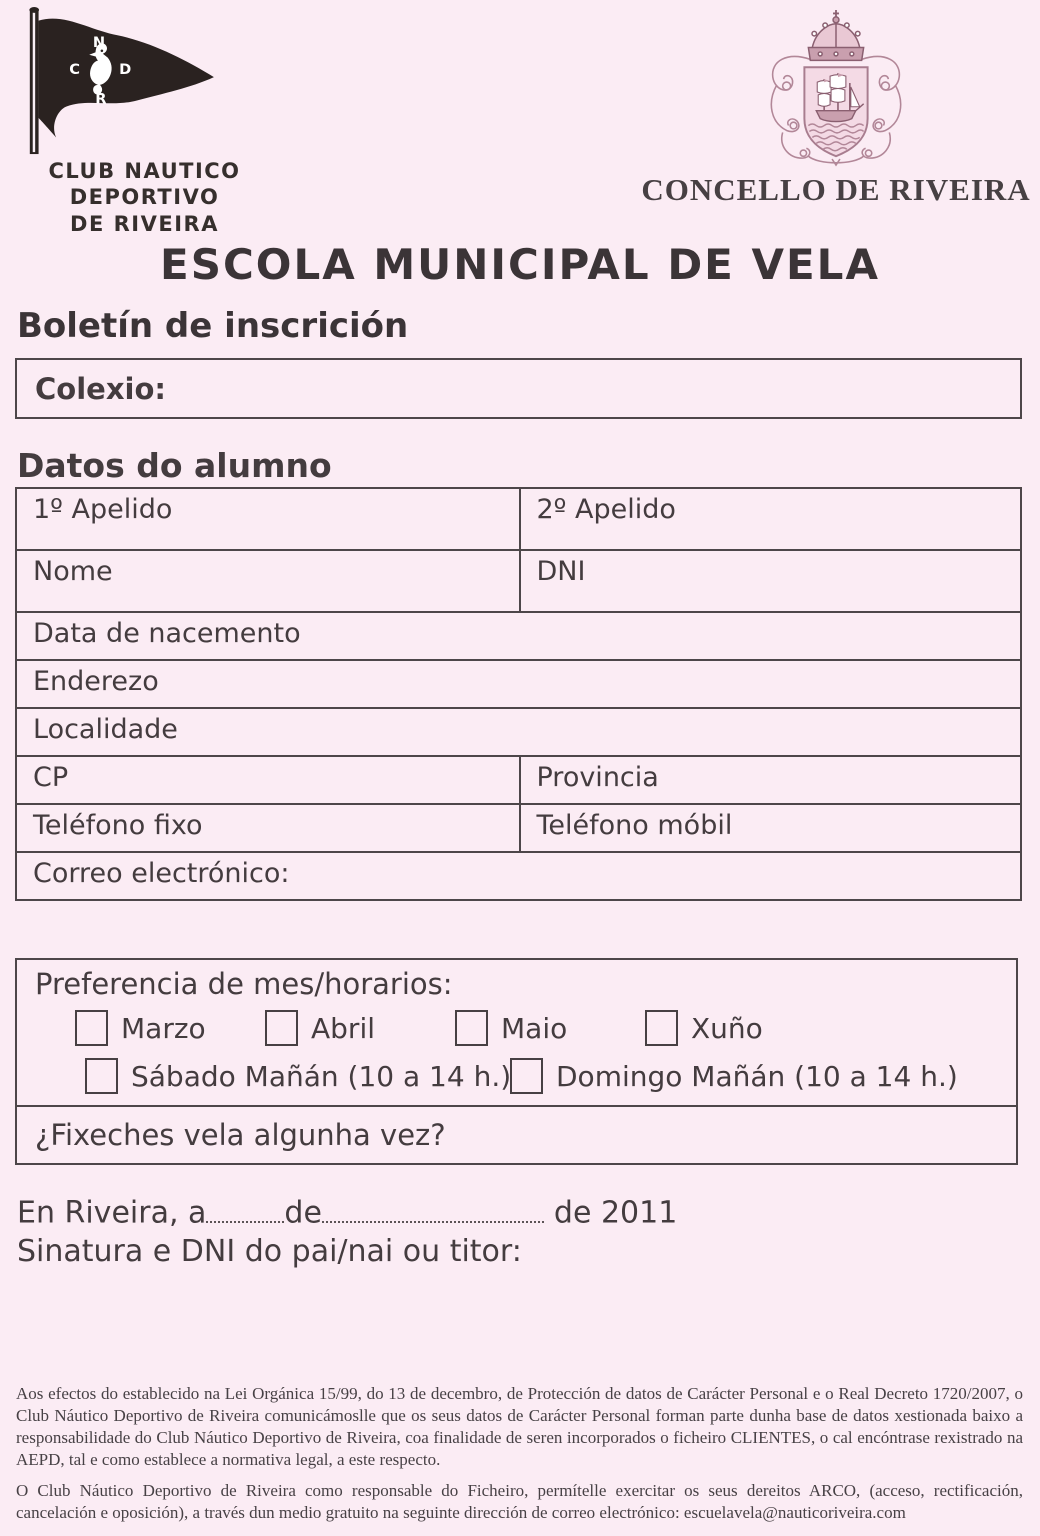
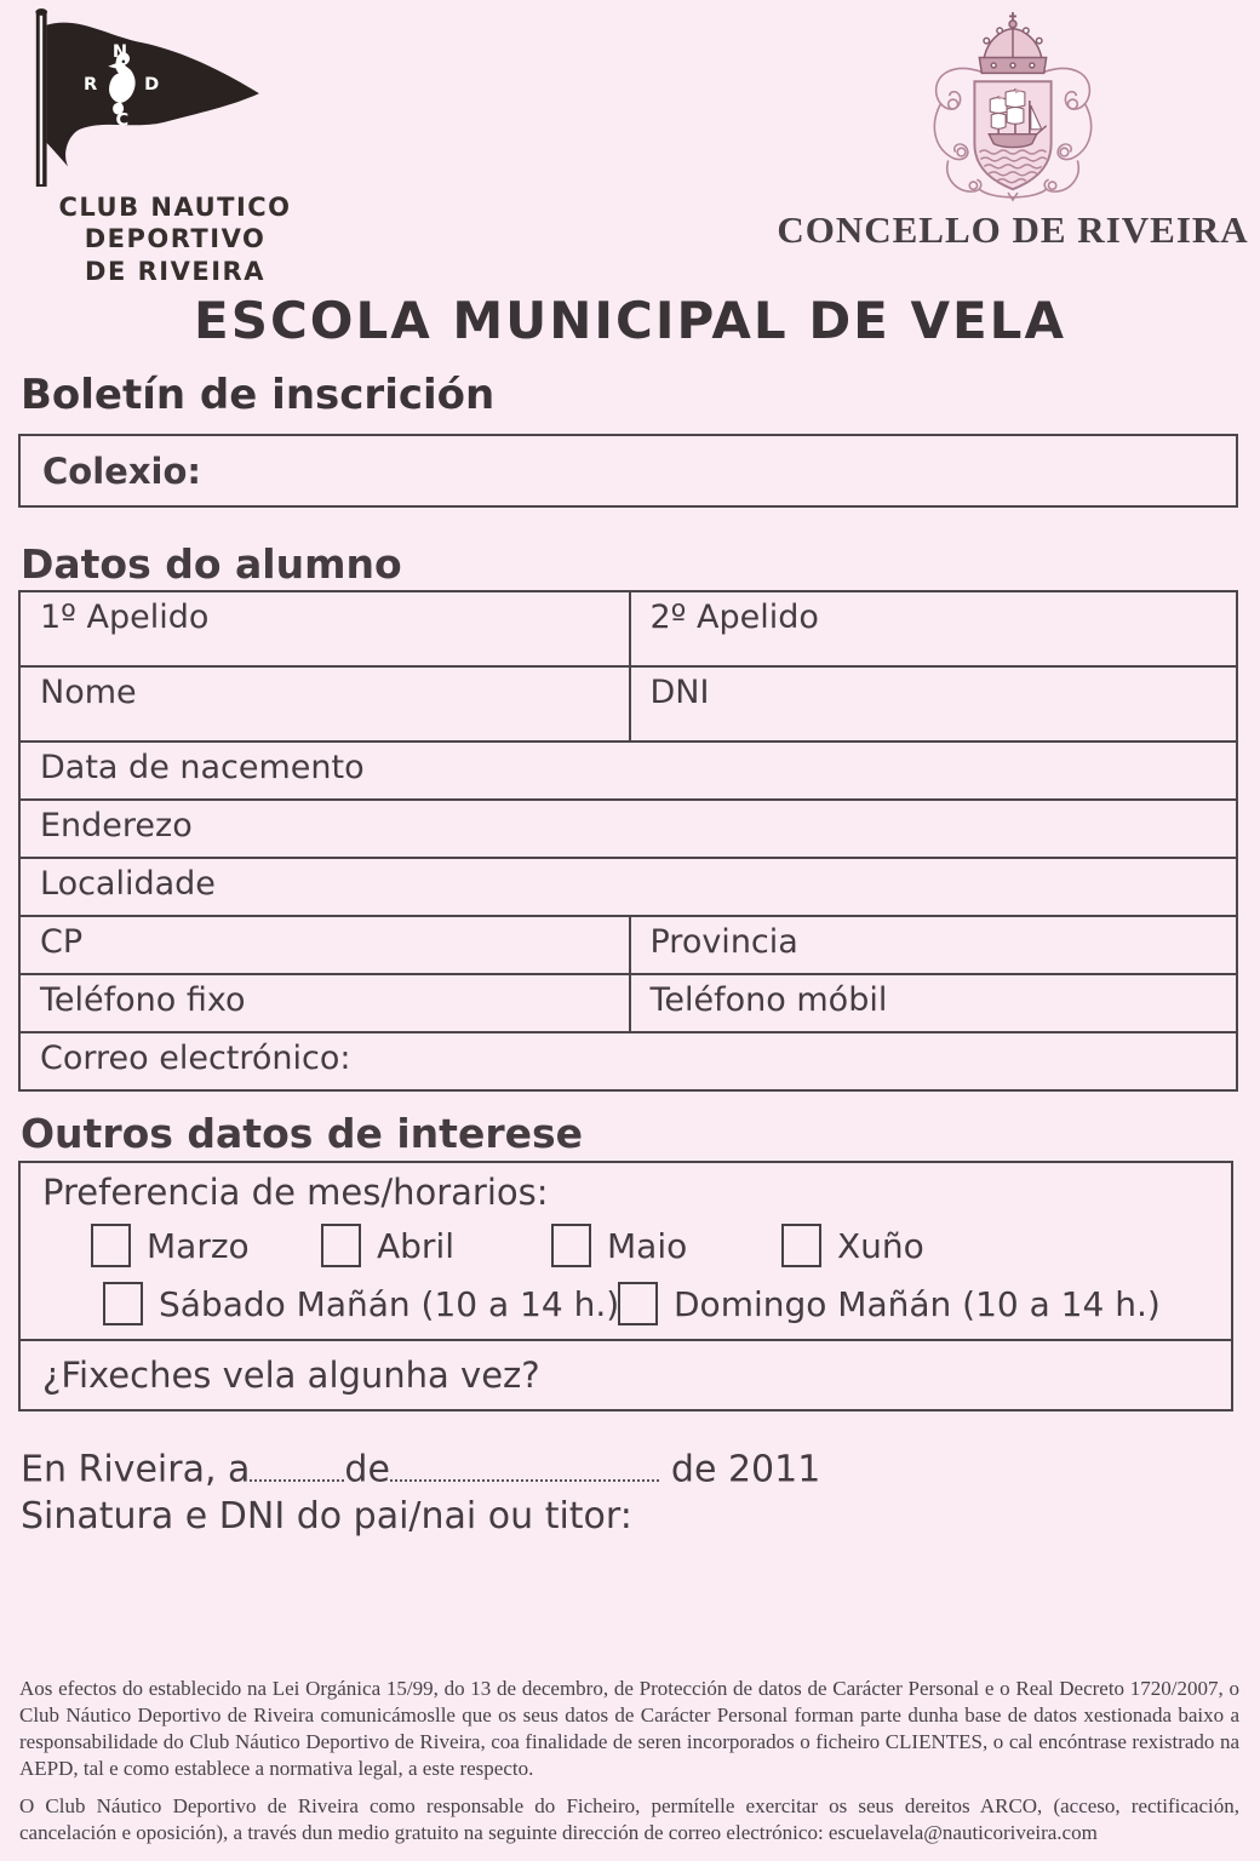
  N
- C
+ R
  D
- R
+ C
  CLUB NAUTICO DEPORTIVO
  DE RIVEIRA
  CONCELLO DE RIVEIRA
  ESCOLA MUNICIPAL DE VELA
  Boletín de inscrición
  Colexio:
  Datos do alumno
  1º Apelido
  2º Apelido
  Nome
  DNI
  Data de nacemento
  Enderezo
  Localidade
  CP
  Provincia
  Teléfono fixo
  Teléfono móbil
  Correo electrónico:
+ Outros datos de interese
  Preferencia de mes/horarios:
  Marzo
  Abril
  Maio
  Xuño
  Sábado Mañán (10 a 14 h.)
  Domingo Mañán (10 a 14 h.)
  ¿Fixeches vela algunha vez?
  En Riveira, a de de 2011
  Sinatura e DNI do pai/nai ou titor:
  Aos efectos do establecido na Lei Orgánica 15/99, do 13 de decembro, de Protección de datos de Carácter Personal e o Real Decreto 1720/2007, o Club Náutico Deportivo de Riveira comunicámoslle que os seus datos de Carácter Personal forman parte dunha base de datos xestionada baixo a responsabilidade do Club Náutico Deportivo de Riveira, coa finalidade de seren incorporados o ficheiro CLIENTES, o cal encóntrase rexistrado na AEPD, tal e como establece a normativa legal, a este respecto.
  O Club Náutico Deportivo de Riveira como responsable do Ficheiro, permítelle exercitar os seus dereitos ARCO, (acceso, rectificación, cancelación e oposición), a través dun medio gratuito na seguinte dirección de correo electrónico: escuelavela@nauticoriveira.com
